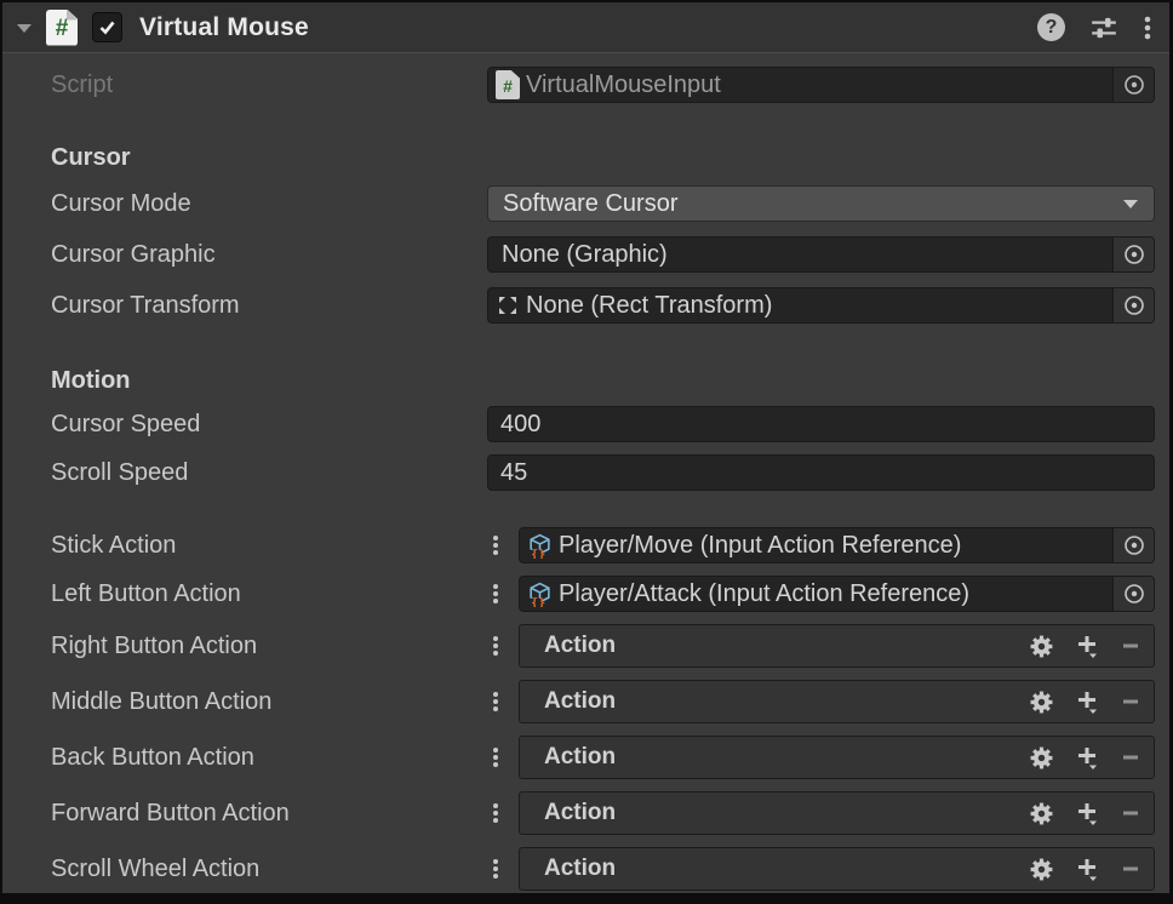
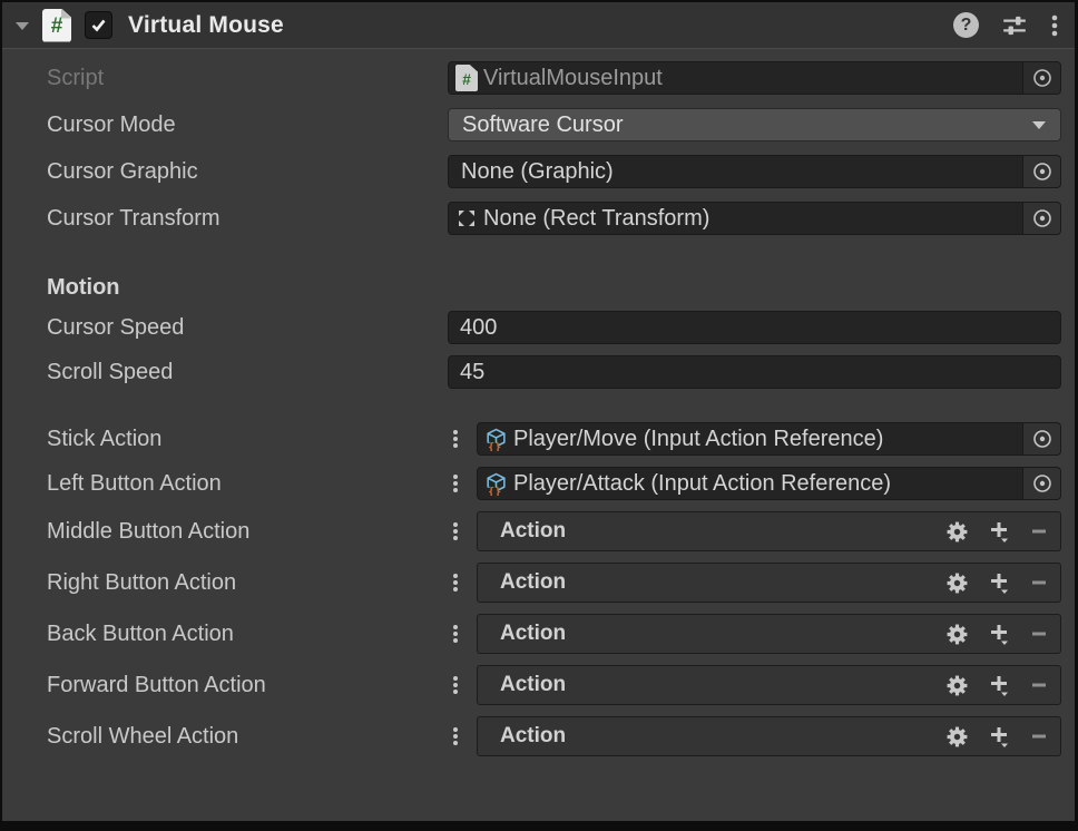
  #
  Virtual Mouse
  ?
  Script
  #
  VirtualMouseInput
- Cursor
  Cursor Mode
  Software Cursor
  Cursor Graphic
  None (Graphic)
  Cursor Transform
  None (Rect Transform)
  Motion
  Cursor Speed
  400
  Scroll Speed
  45
  Stick Action
  {}
  Player/Move (Input Action Reference)
  Left Button Action
  {}
  Player/Attack (Input Action Reference)
- Right Button Action
+ Middle Button Action
  Action
- Middle Button Action
+ Right Button Action
  Action
  Back Button Action
  Action
  Forward Button Action
  Action
  Scroll Wheel Action
  Action
